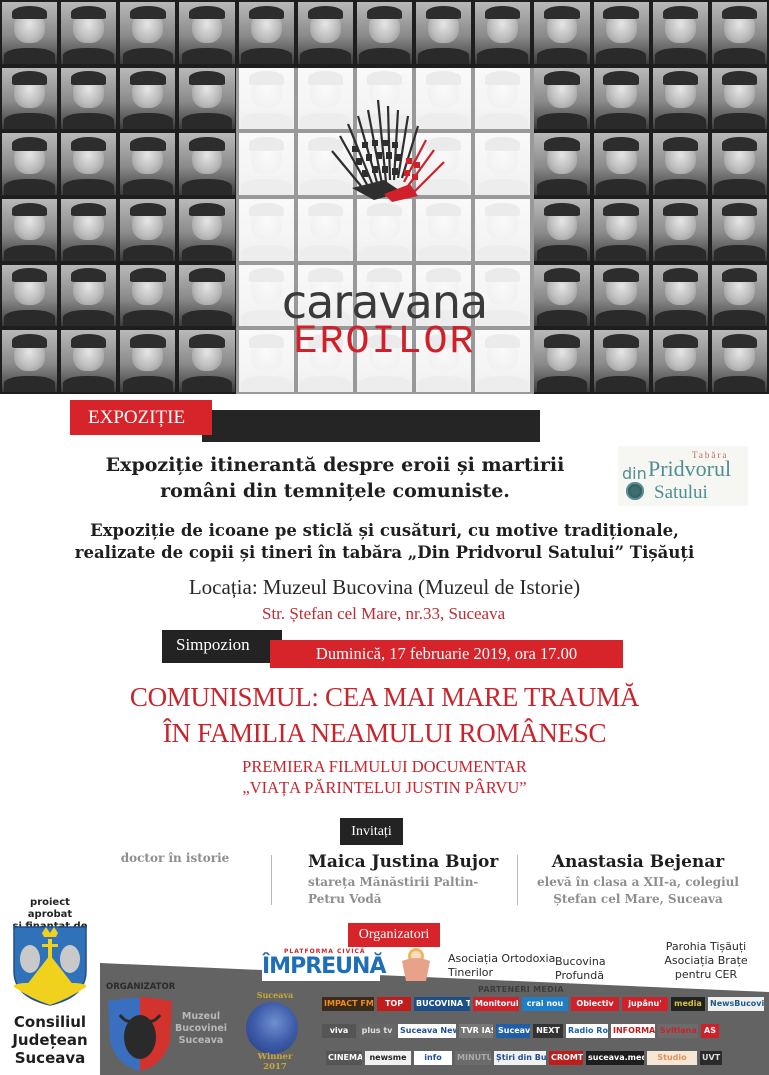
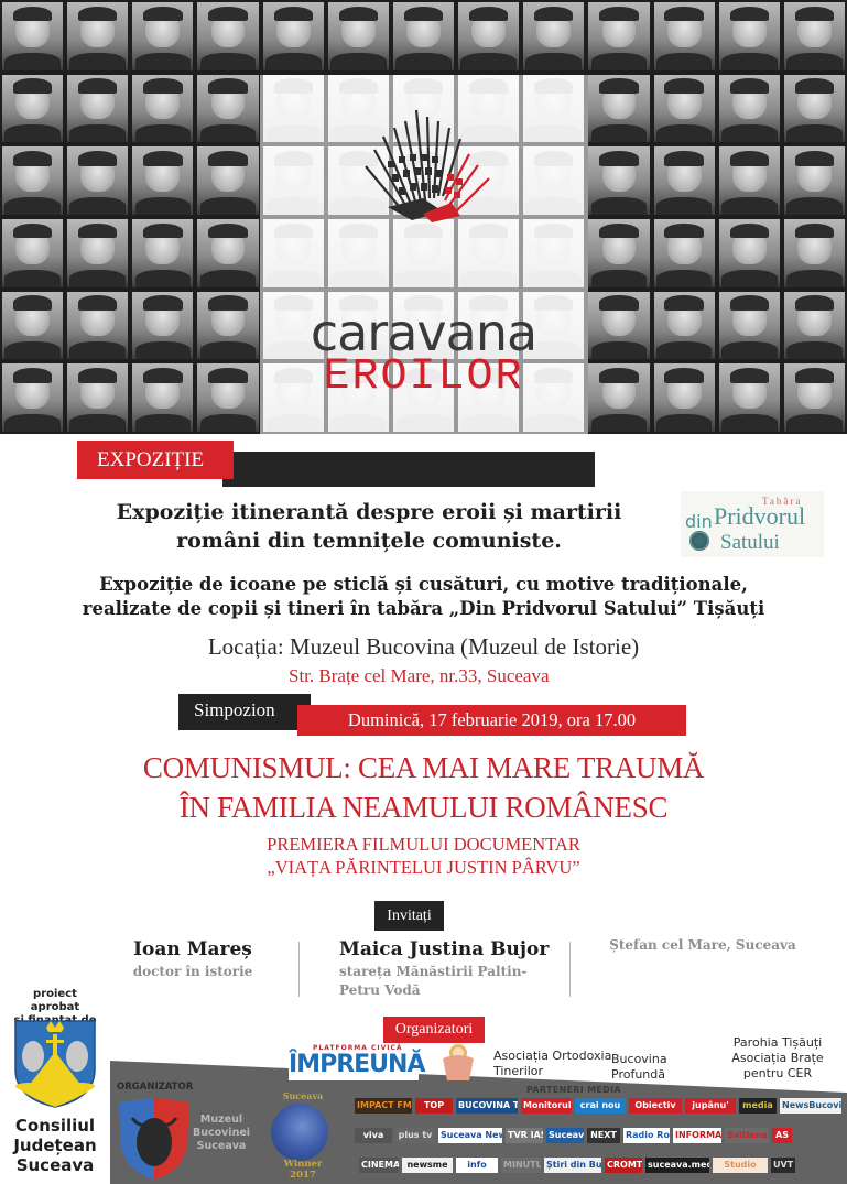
  caravana
  EROILOR
  EXPOZIȚIE
  Expoziție itinerantă despre eroii și martirii
  români din temnițele comuniste.
  Tabăra
  din
  Pridvorul
  Satului
  Expoziție de icoane pe sticlă și cusături, cu motive tradiționale,
  realizate de copii și tineri în tabăra „Din Pridvorul Satului” Tișăuți
  Locația: Muzeul Bucovina (Muzeul de Istorie)
- Str. Ștefan cel Mare, nr.33, Suceava
+ Str. Brațe cel Mare, nr.33, Suceava
  Simpozion
  Duminică, 17 februarie 2019, ora 17.00
  COMUNISMUL: CEA MAI MARE TRAUMĂ
  ÎN FAMILIA NEAMULUI ROMÂNESC
  PREMIERA FILMULUI DOCUMENTAR
  „VIAȚA PĂRINTELUI JUSTIN PÂRVU”
  Invitați
+ Ioan Mareș
  doctor în istorie
  Maica Justina Bujor
  starețа Mănăstirii Paltin-
  Petru Vodă
- Anastasia Bejenar
- elevă în clasa a XII-a, colegiul
  Ștefan cel Mare, Suceava
  proiect aprobat
  Consiliul
  Județean
  Suceava
  Organizatori
  ÎMPREUNĂ
  Asociația Ortodoxia
  Tinerilor
  Bucovina Profundă
  Parohia Tișăuți
  Asociația Brațe
  pentru CER
  ORGANIZATOR
  Muzeul
  Bucovinei
  Suceava
  Suceava
  Winner
  2017
  PARTENERI MEDIA
  IMPACT FM
  TOP
  BUCOVINA T
  Monitorul
  crai nou
  Obiectiv
  jupânu'
  media
  NewsBucovi
  viva
  plus tv
  Suceava Ne
  TVR IA
  Suceav
  NEXT
  Svitlana
  AS
  CINEMA
  newsme
  info
  CROMT
  suceava.me
  Studio
  UVT
